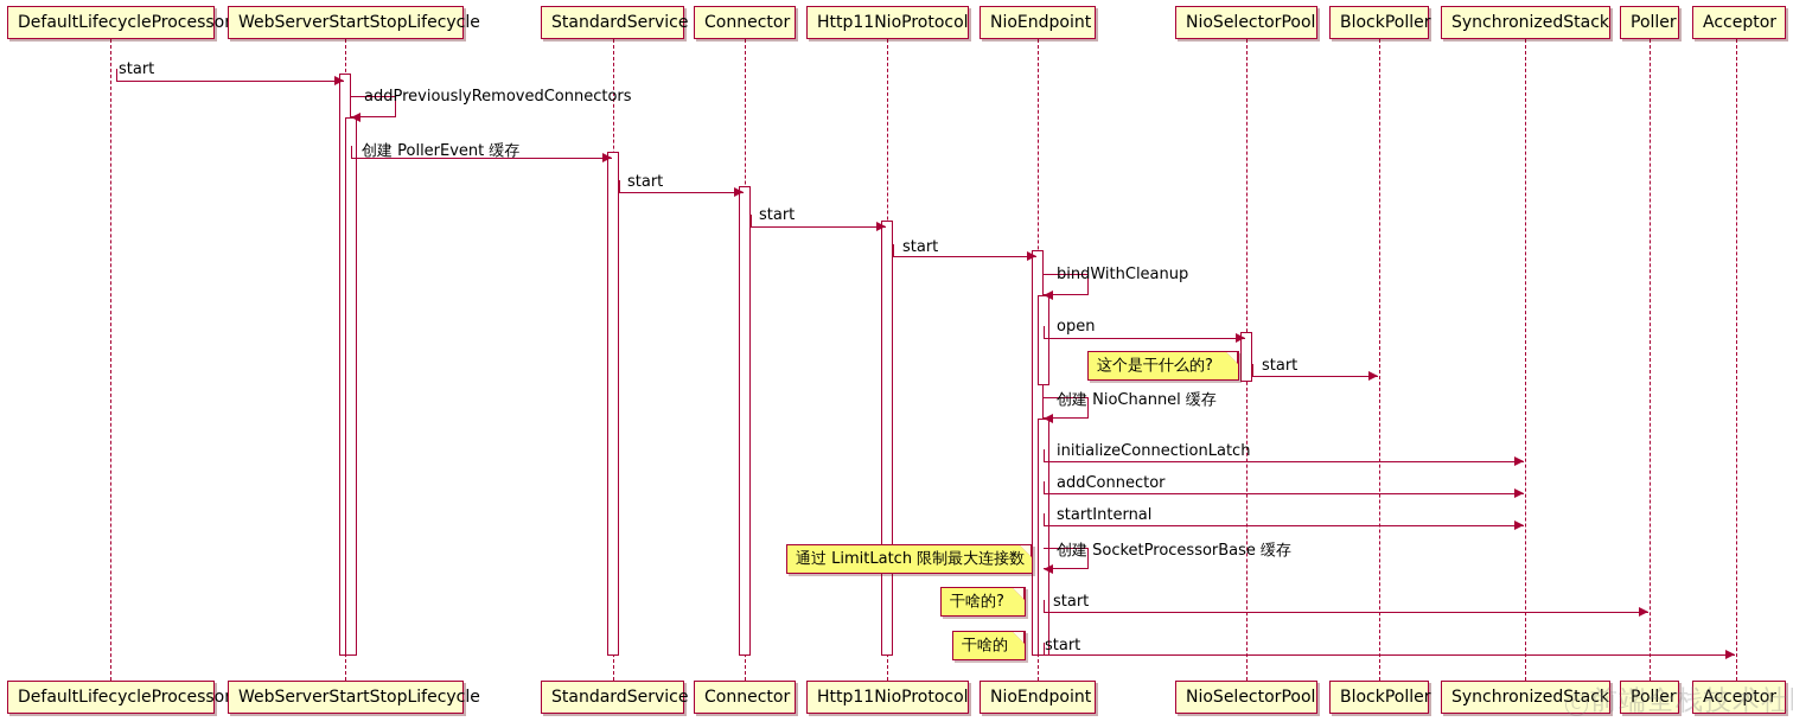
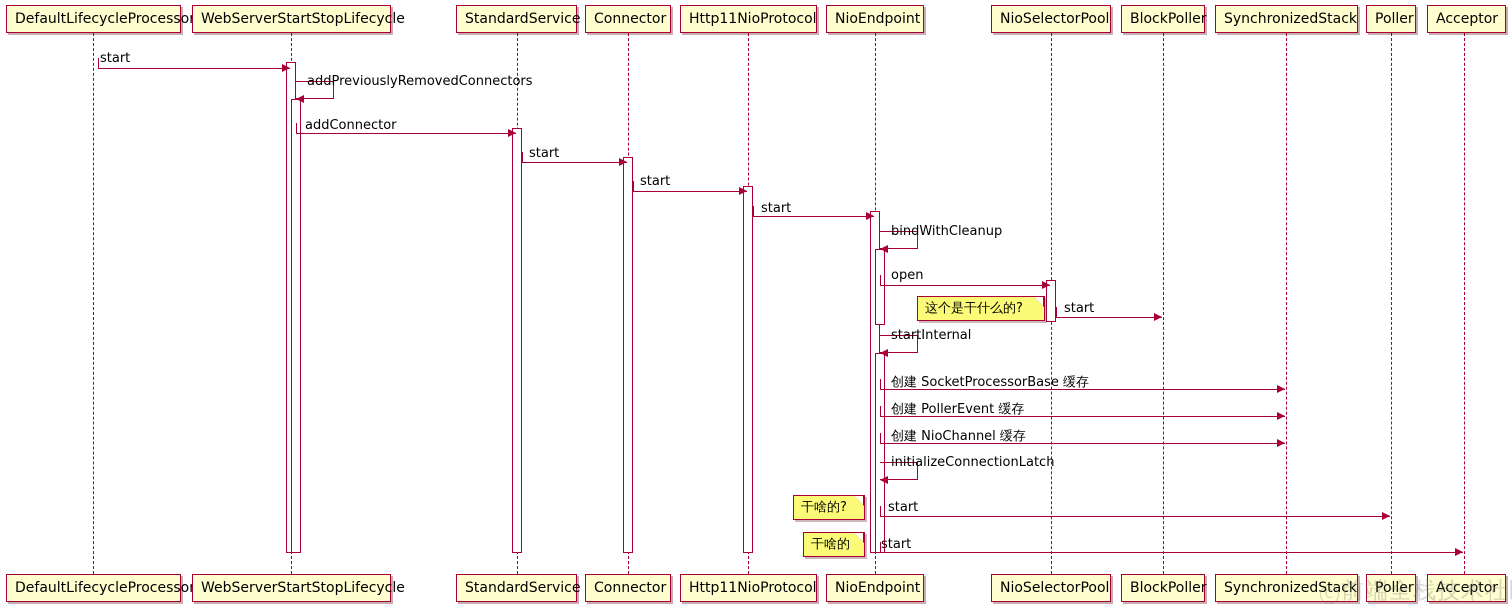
  start
  addPreviouslyRemovedConnectors
- 创建 PollerEvent 缓存
+ addConnector
  start
  start
  start
  bindWithCleanup
  open
  start
- 创建 NioChannel 缓存
+ startInternal
- initializeConnectionLatch
+ 创建 SocketProcessorBase 缓存
- addConnector
+ 创建 PollerEvent 缓存
- startInternal
+ 创建 NioChannel 缓存
- 创建 SocketProcessorBase 缓存
+ initializeConnectionLatch
  start
  start
  这个是干什么的?
- 通过 LimitLatch 限制最大连接数
  干啥的?
  干啥的
  DefaultLifecycleProcesso
  DefaultLifecycleProcesso
  WebServerStartStopLifecycle
  WebServerStartStopLifecycle
  StandardService
  StandardService
  Connector
  Connector
  Http11NioProtocol
  Http11NioProtocol
  NioEndpoint
  NioEndpoint
  NioSelectorPool
  NioSelectorPool
  BlockPoller
  BlockPoller
  SynchronizedStack
  SynchronizedStack
  Poller
  Poller
  Acceptor
  Acceptor
  C 前端全栈技术社
